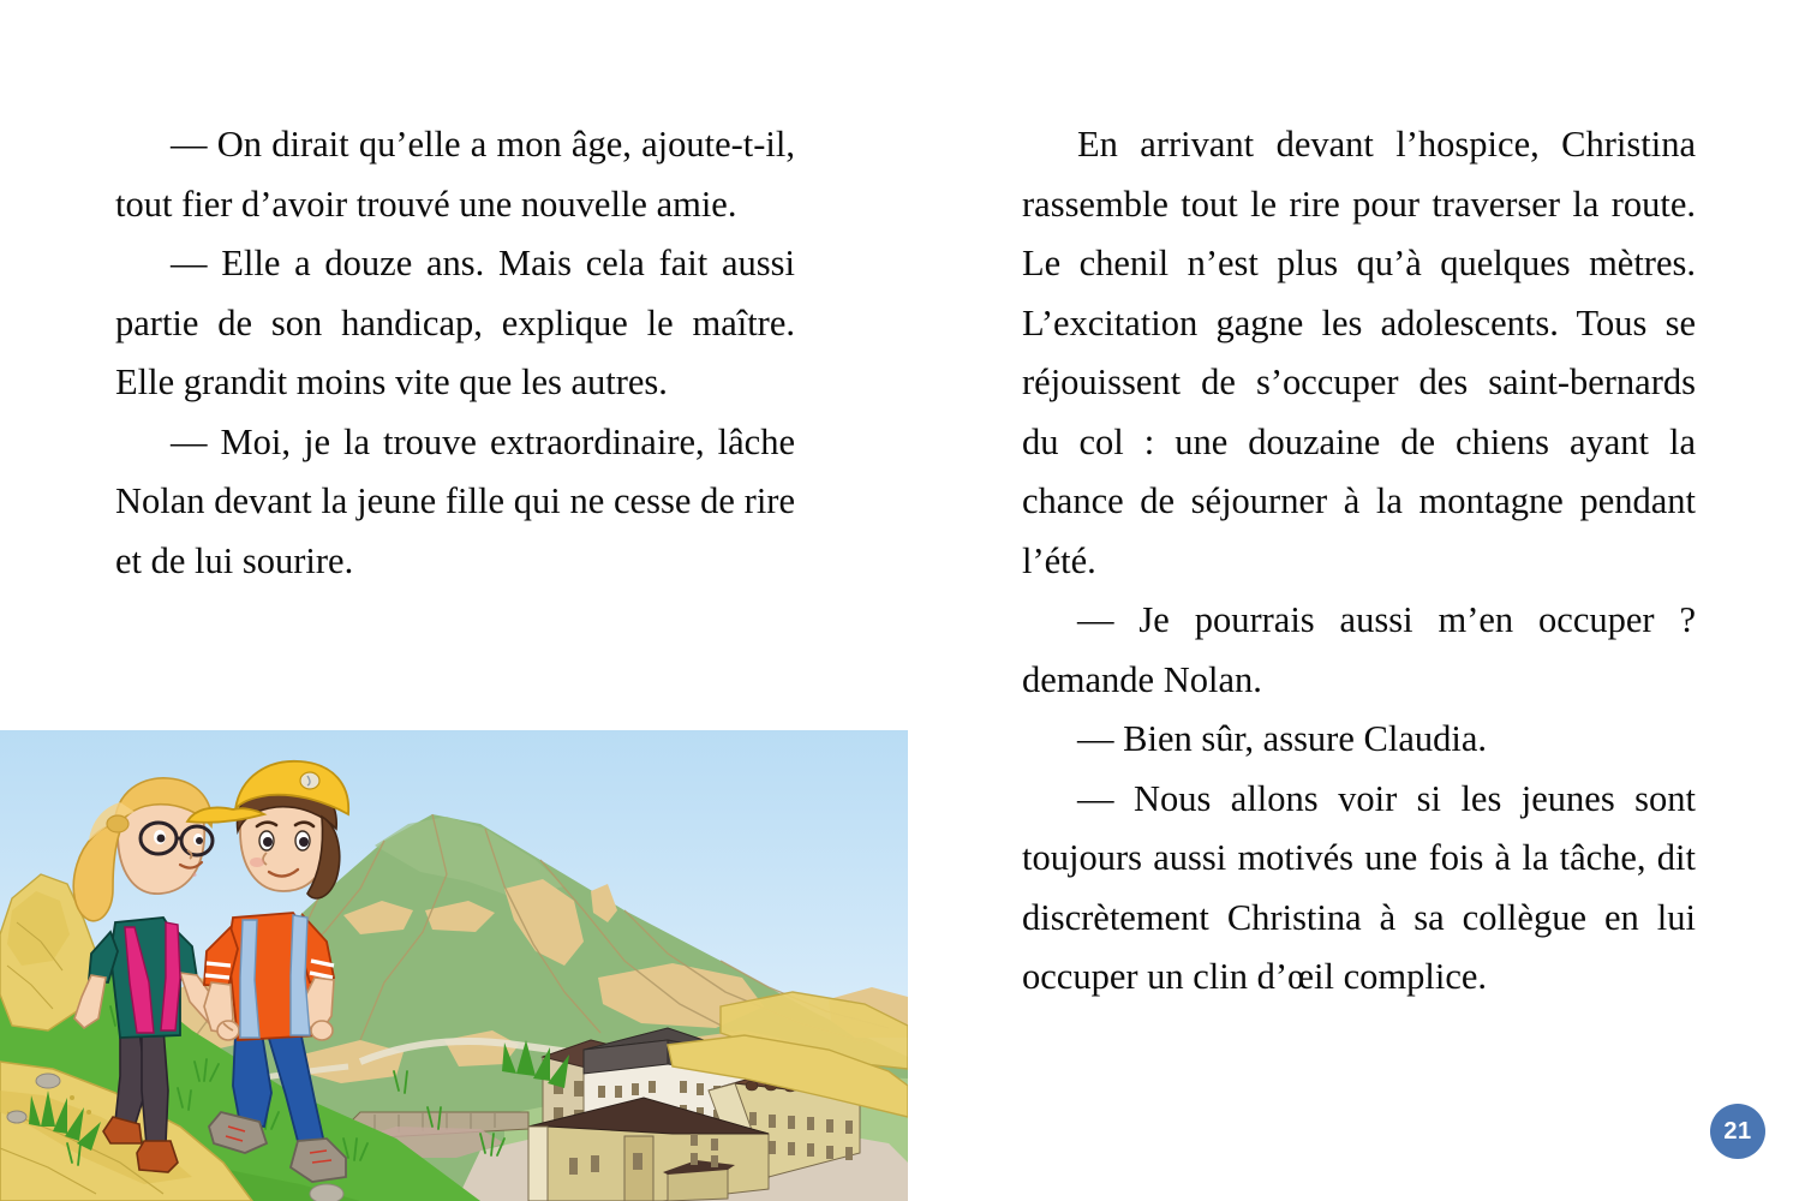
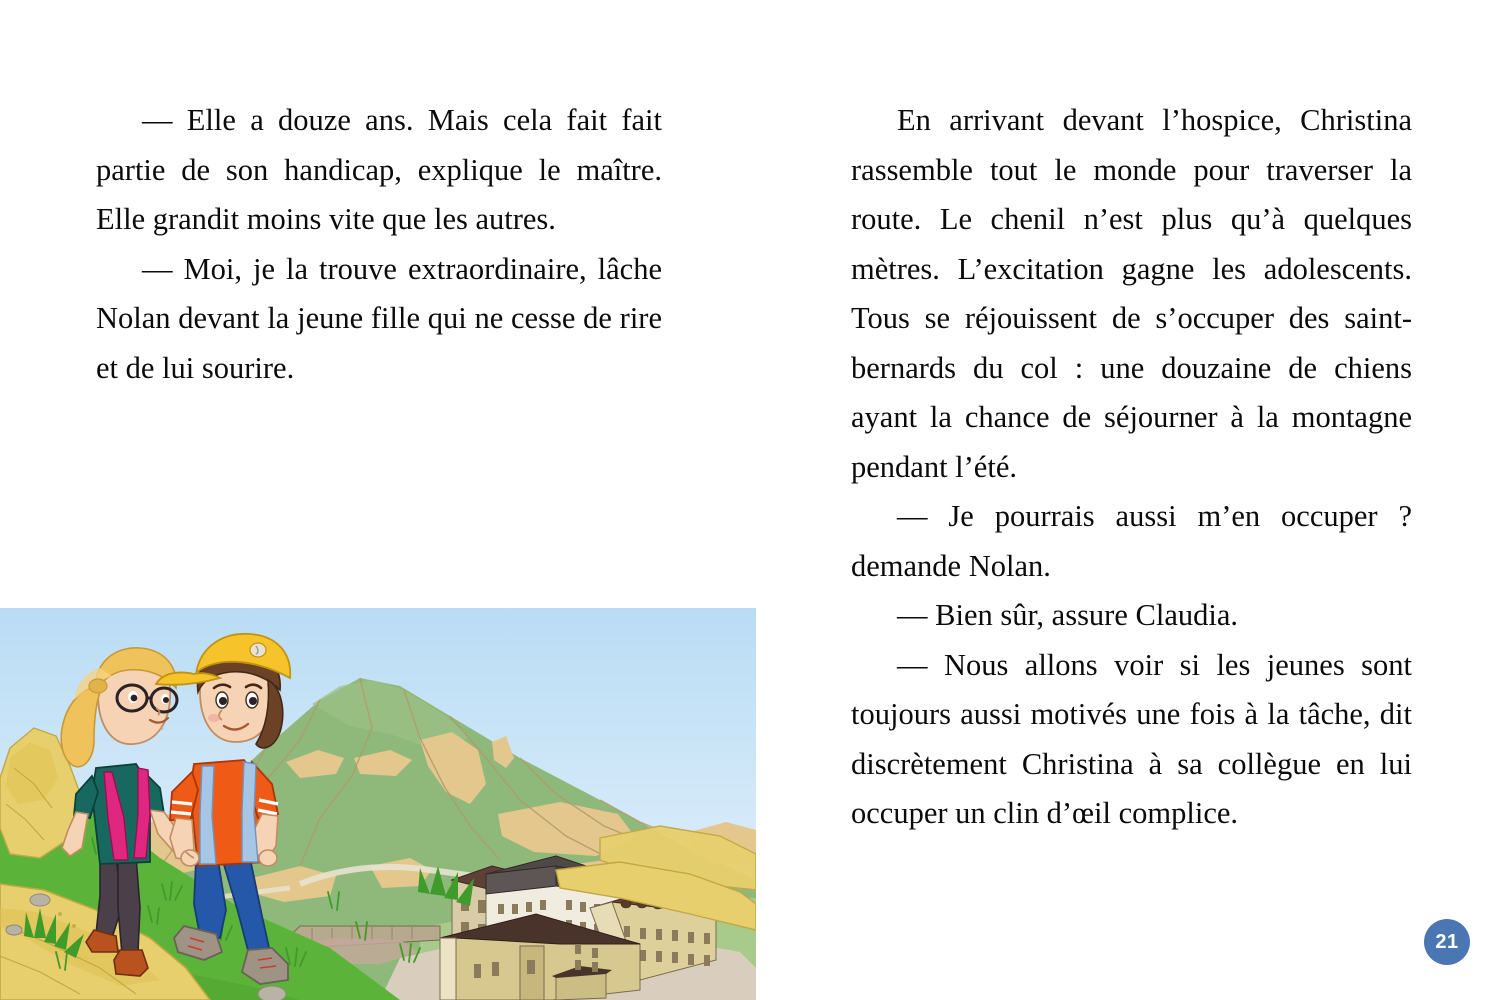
- — On dirait qu’elle a mon âge, ajoute-t-il, tout fier d’avoir trouvé une nouvelle amie.
- — Elle a douze ans. Mais cela fait aussi partie de son handicap, explique le maître. Elle grandit moins vite que les autres.
+ — Elle a douze ans. Mais cela fait fait partie de son handicap, explique le maître. Elle grandit moins vite que les autres.
  — Moi, je la trouve extraordinaire, lâche Nolan devant la jeune fille qui ne cesse de rire et de lui sourire.
- En arrivant devant l’hospice, Christina rassemble tout le rire pour traverser la route. Le chenil n’est plus qu’à quelques mètres. L’excitation gagne les adolescents. Tous se réjouissent de s’occuper des saint-bernards du col : une douzaine de chiens ayant la chance de séjourner à la montagne pendant l’été.
+ En arrivant devant l’hospice, Christina rassemble tout le monde pour traverser la route. Le chenil n’est plus qu’à quelques mètres. L’excitation gagne les adolescents. Tous se réjouissent de s’occuper des saint-bernards du col : une douzaine de chiens ayant la chance de séjourner à la montagne pendant l’été.
  — Je pourrais aussi m’en occuper ? demande Nolan.
  — Bien sûr, assure Claudia.
  — Nous allons voir si les jeunes sont toujours aussi motivés une fois à la tâche, dit discrètement Christina à sa collègue en lui occuper un clin d’œil complice.
  21
